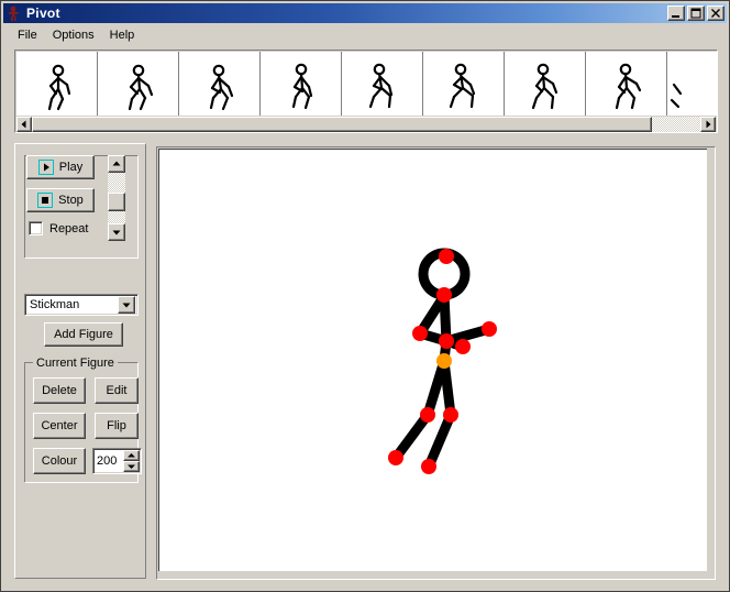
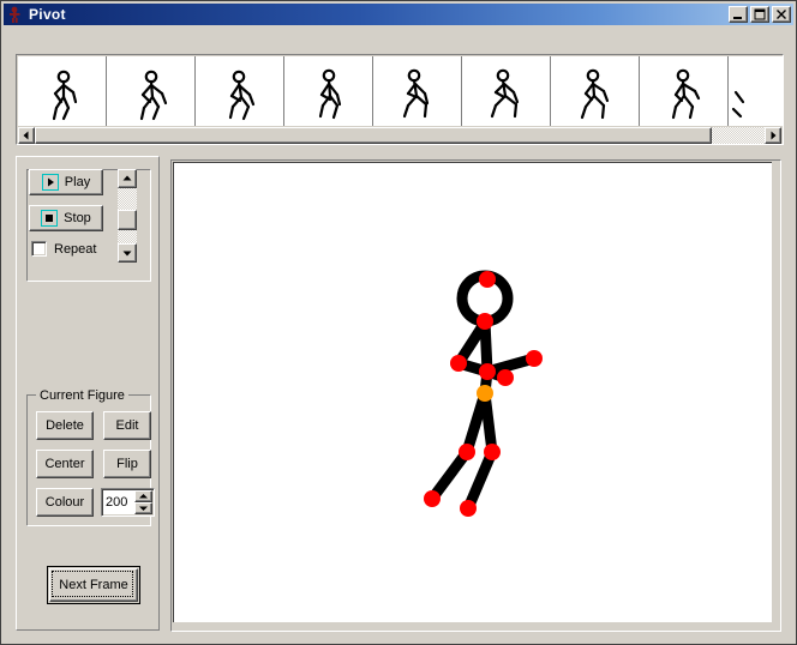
  Pivot
- File
- Options
- Help
  Play
  Stop
  Repeat
- Stickman
- Add Figure
  Current Figure
  Delete
  Edit
  Center
  Flip
  Colour
  200
+ Next Frame
